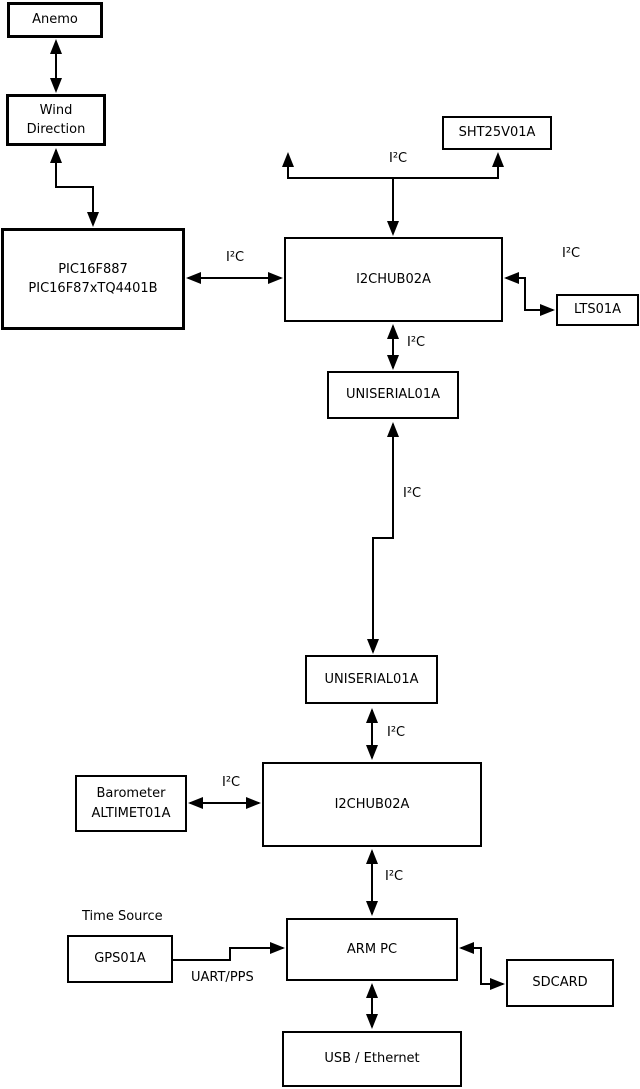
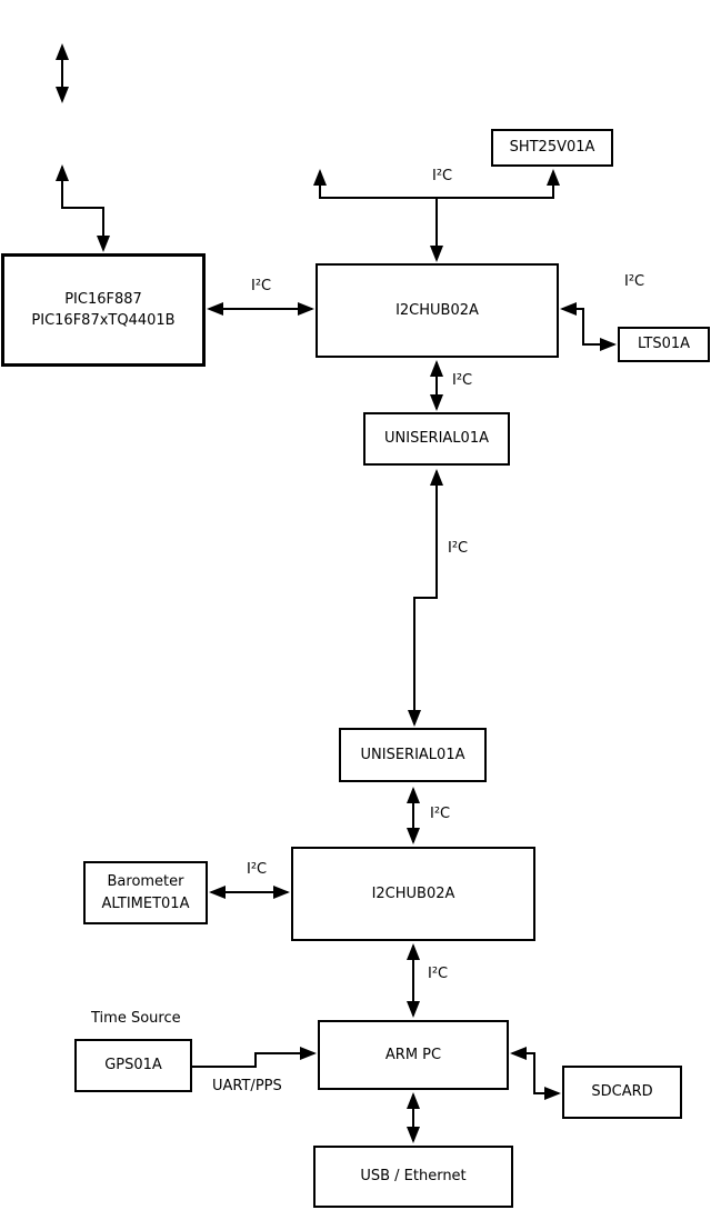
- Anemo
- Wind
- Direction
  PIC16F887
  PIC16F87xTQ4401B
  SHT25V01A
  I2CHUB02A
  LTS01A
  UNISERIAL01A
  UNISERIAL01A
  I2CHUB02A
  Barometer
  ALTIMET01A
  GPS01A
  ARM PC
  SDCARD
  USB / Ethernet
  Time Source
  UART/PPS
  I²C
  I²C
  I²C
  I²C
  I²C
  I²C
  I²C
  I²C
